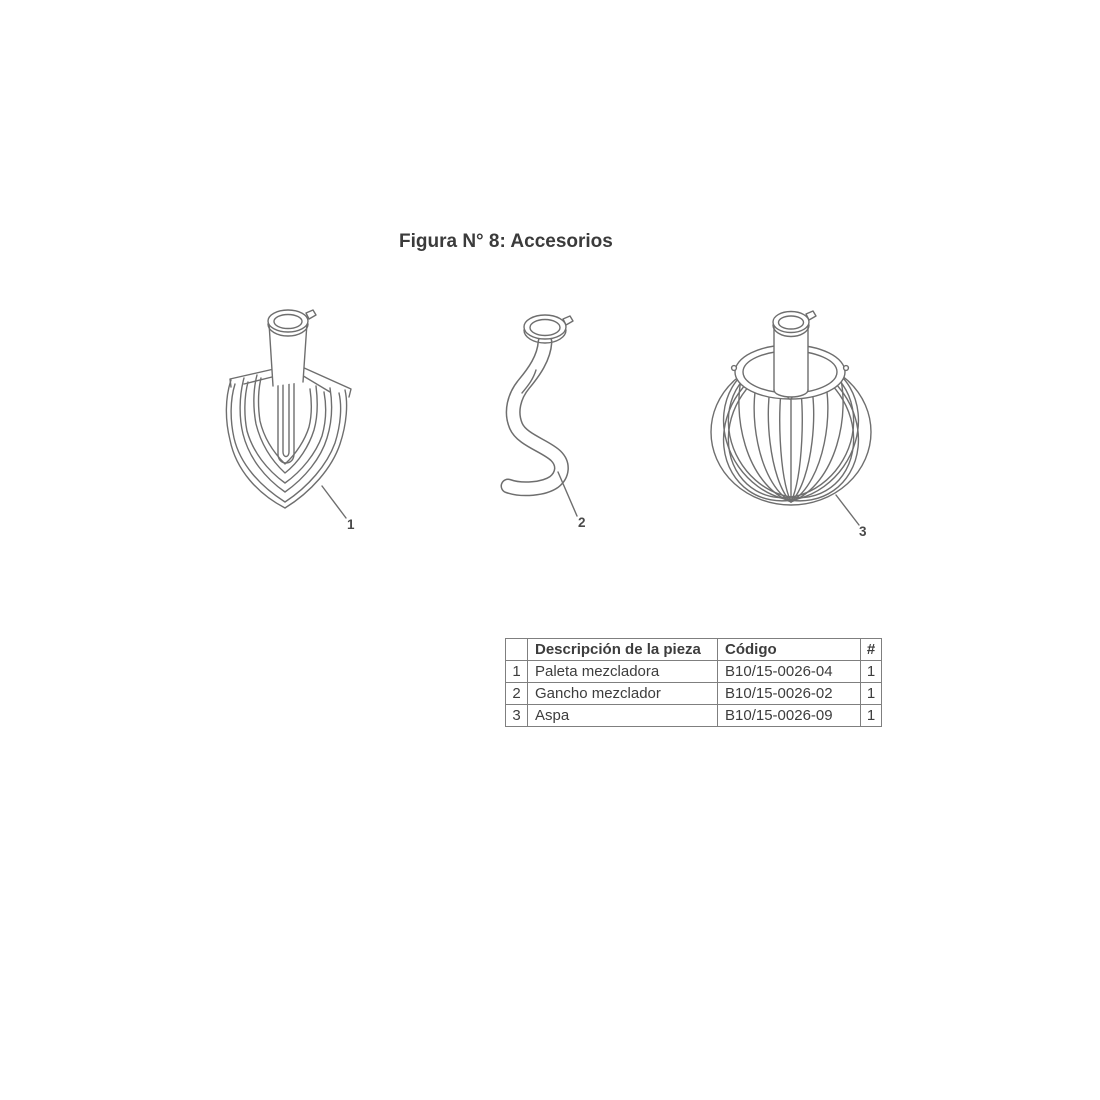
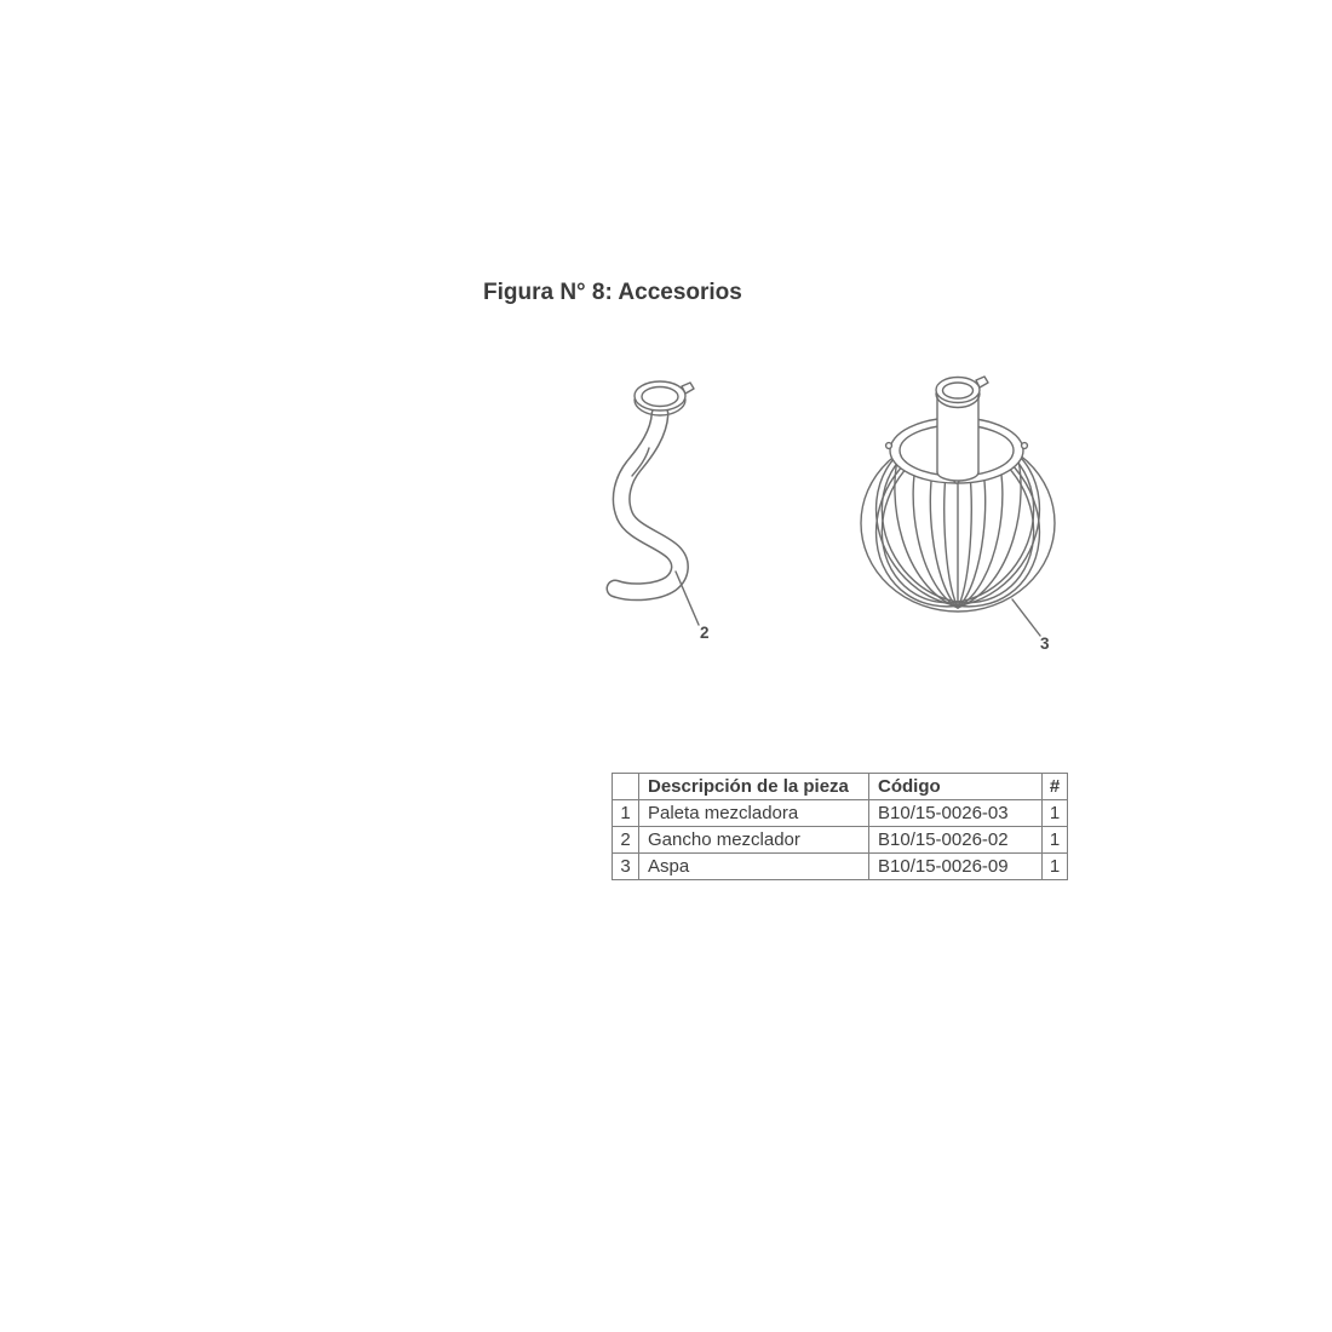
  Figura N° 8: Accesorios
- 1
  2
  3
  	Descripción de la pieza	Código	#
- 1	Paleta mezcladora	B10/15-0026-04	1
+ 1	Paleta mezcladora	B10/15-0026-03	1
  2	Gancho mezclador	B10/15-0026-02	1
  3	Aspa	B10/15-0026-09	1
